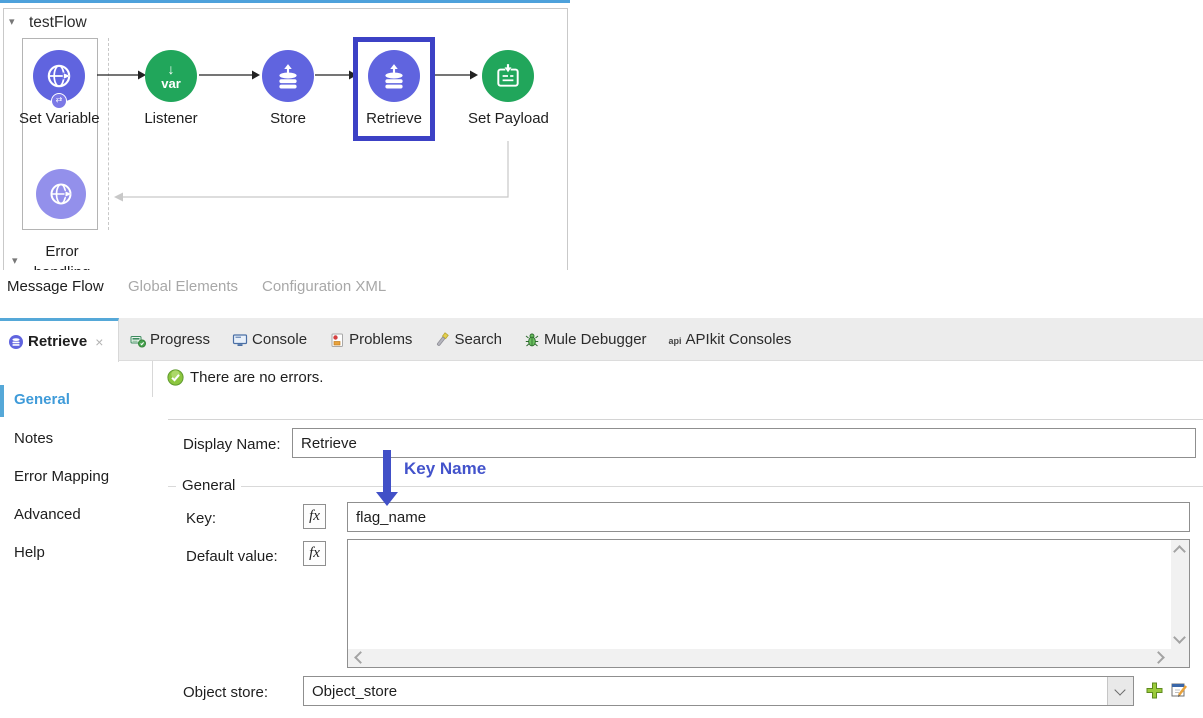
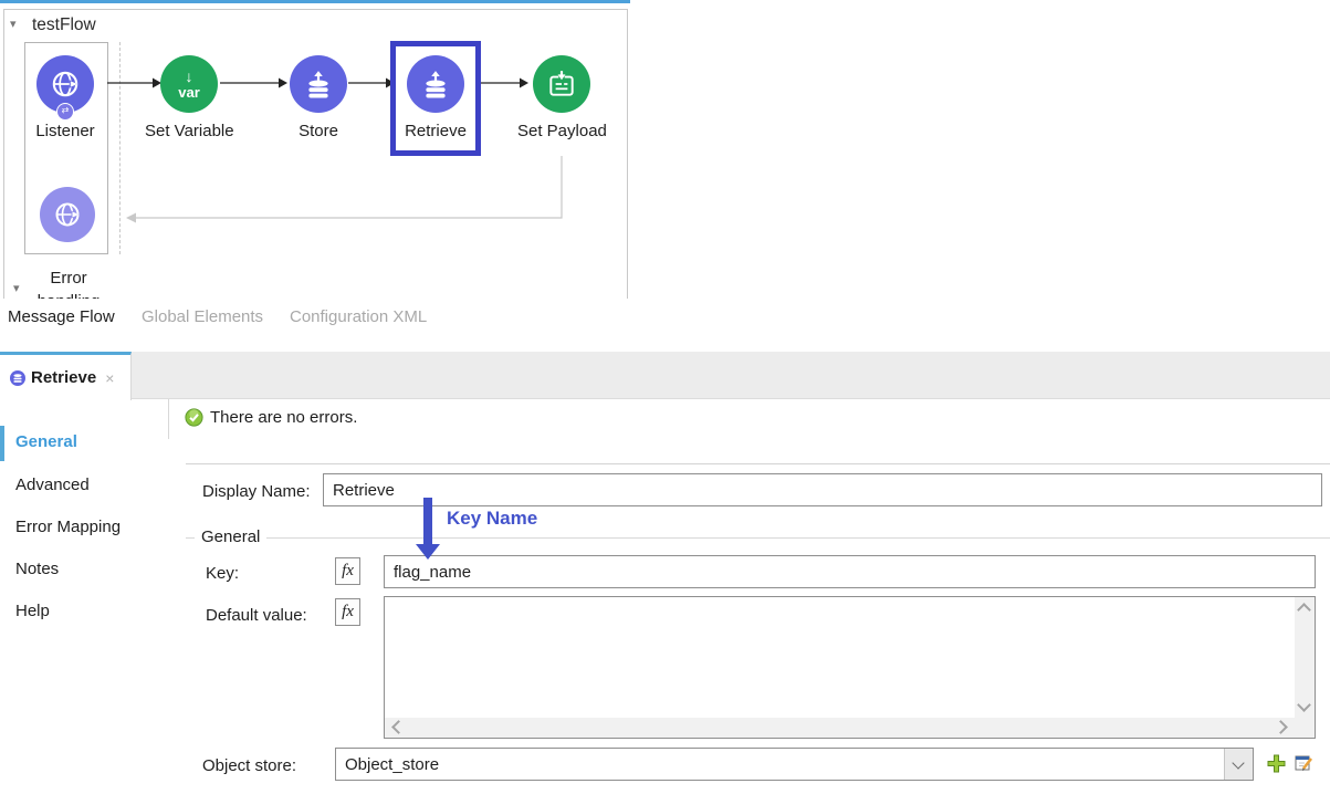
  ▾
  testFlow
  ⇄
- Set Variable
+ Listener
  ↓
  var
- Listener
+ Set Variable
  Store
  Retrieve
  Set Payload
  ▾
  Message Flow
  Global Elements
  Configuration XML
  Retrieve
  ×
- Progress
- Console
- Problems
- Search
- Mule Debugger
- api
- APIkit Consoles
  There are no errors.
  General
- Notes
+ Advanced
  Error Mapping
- Advanced
+ Notes
  Help
  Display Name:
  Retrieve
  Key Name
  General
  Key:
  fx
  flag_name
  Default value:
  fx
  Object store:
  Object_store
